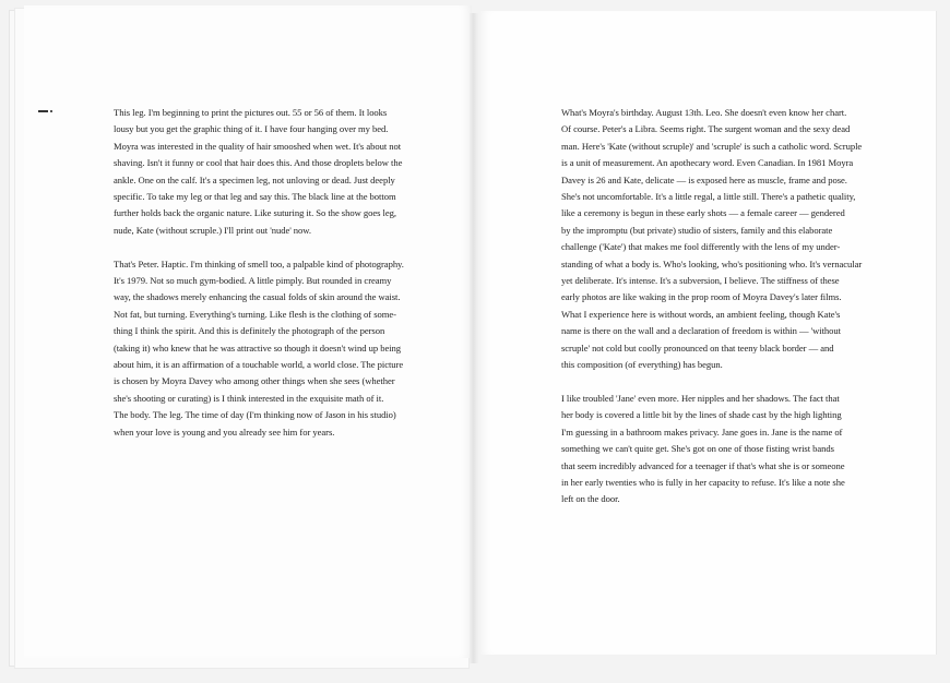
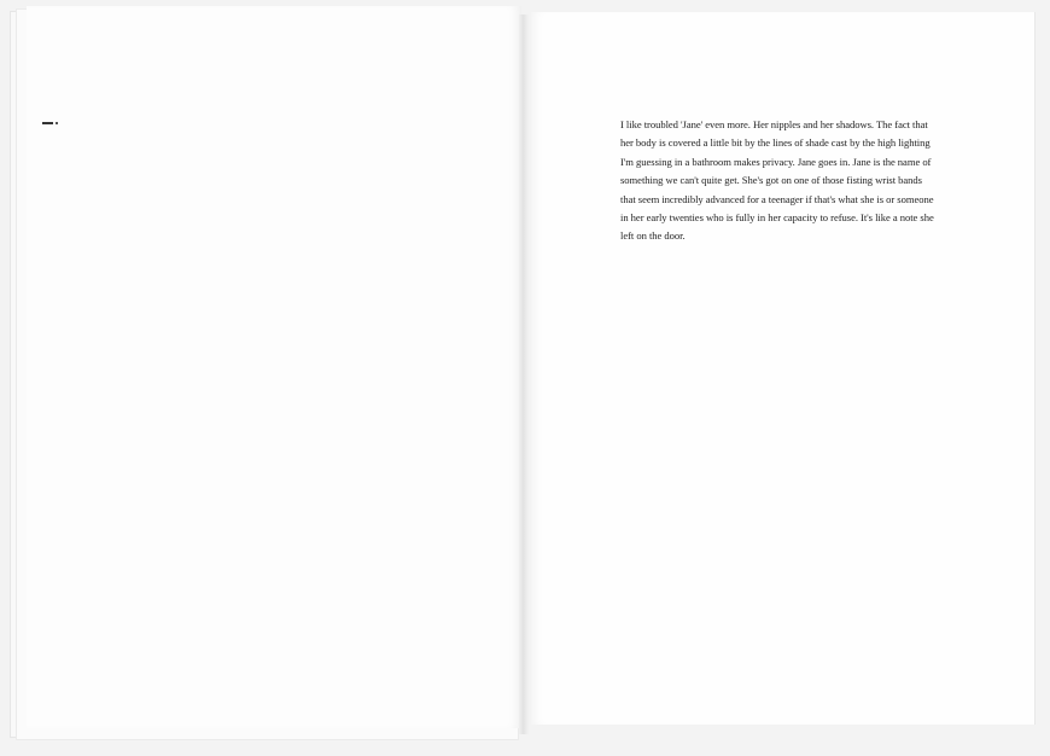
- This leg. I'm beginning to print the pictures out. 55 or 56 of them. It looks
- lousy but you get the graphic thing of it. I have four hanging over my bed.
- Moyra was interested in the quality of hair smooshed when wet. It's about not
- shaving. Isn't it funny or cool that hair does this. And those droplets below the
- ankle. One on the calf. It's a specimen leg, not unloving or dead. Just deeply
- specific. To take my leg or that leg and say this. The black line at the bottom
- further holds back the organic nature. Like suturing it. So the show goes leg,
- nude, Kate (without scruple.) I'll print out 'nude' now.
- That's Peter. Haptic. I'm thinking of smell too, a palpable kind of photography.
- It's 1979. Not so much gym-bodied. A little pimply. But rounded in creamy
- way, the shadows merely enhancing the casual folds of skin around the waist.
- Not fat, but turning. Everything's turning. Like flesh is the clothing of some-
- thing I think the spirit. And this is definitely the photograph of the person
- (taking it) who knew that he was attractive so though it doesn't wind up being
- about him, it is an affirmation of a touchable world, a world close. The picture
- is chosen by Moyra Davey who among other things when she sees (whether
- she's shooting or curating) is I think interested in the exquisite math of it.
- The body. The leg. The time of day (I'm thinking now of Jason in his studio)
- when your love is young and you already see him for years.
- What's Moyra's birthday. August 13th. Leo. She doesn't even know her chart.
- Of course. Peter's a Libra. Seems right. The surgent woman and the sexy dead
- man. Here's 'Kate (without scruple)' and 'scruple' is such a catholic word. Scruple
- is a unit of measurement. An apothecary word. Even Canadian. In 1981 Moyra
- Davey is 26 and Kate, delicate — is exposed here as muscle, frame and pose.
- She's not uncomfortable. It's a little regal, a little still. There's a pathetic quality,
- like a ceremony is begun in these early shots — a female career — gendered
- by the impromptu (but private) studio of sisters, family and this elaborate
- challenge ('Kate') that makes me fool differently with the lens of my under-
- standing of what a body is. Who's looking, who's positioning who. It's vernacular
- yet deliberate. It's intense. It's a subversion, I believe. The stiffness of these
- early photos are like waking in the prop room of Moyra Davey's later films.
- What I experience here is without words, an ambient feeling, though Kate's
- name is there on the wall and a declaration of freedom is within — 'without
- scruple' not cold but coolly pronounced on that teeny black border — and
- this composition (of everything) has begun.
  I like troubled 'Jane' even more. Her nipples and her shadows. The fact that
  her body is covered a little bit by the lines of shade cast by the high lighting
  I'm guessing in a bathroom makes privacy. Jane goes in. Jane is the name of
  something we can't quite get. She's got on one of those fisting wrist bands
  that seem incredibly advanced for a teenager if that's what she is or someone
  in her early twenties who is fully in her capacity to refuse. It's like a note she
  left on the door.
